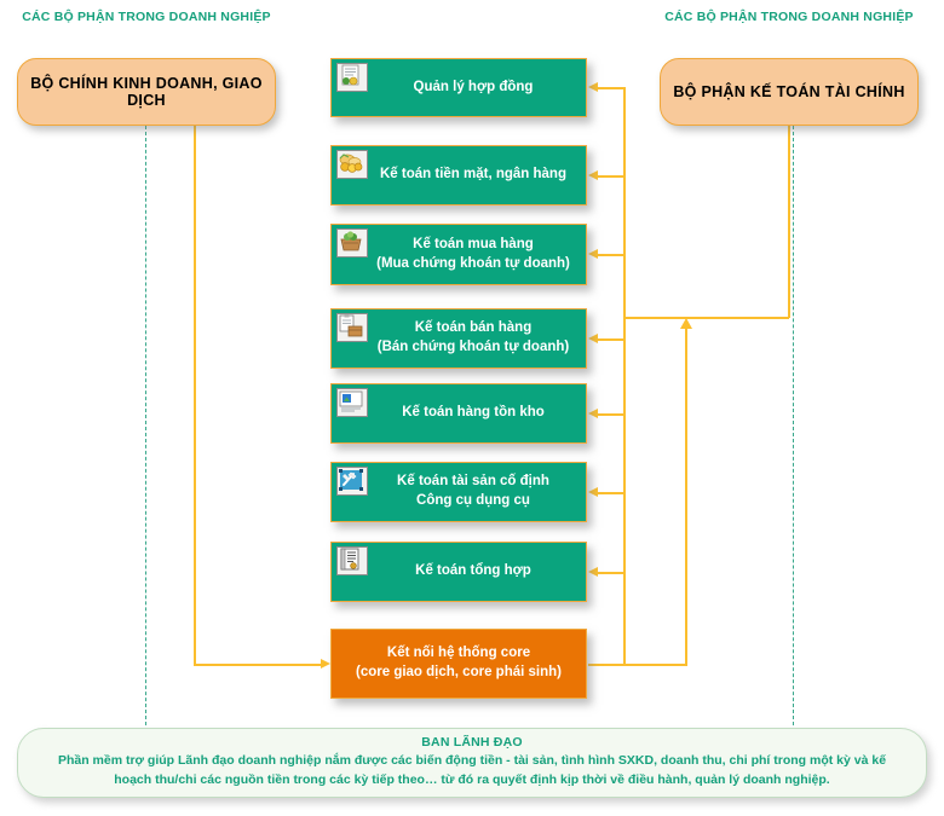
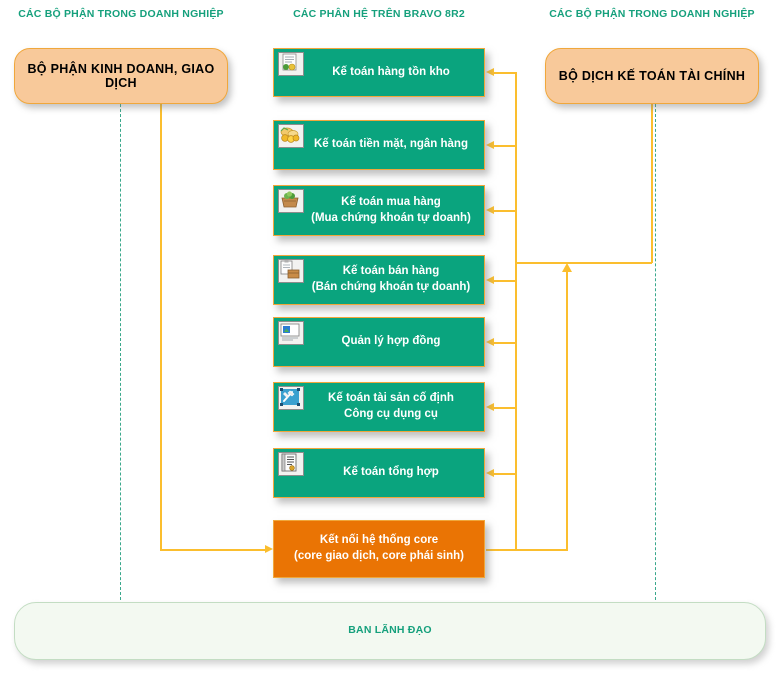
  CÁC BỘ PHẬN TRONG DOANH NGHIỆP
+ CÁC PHÂN HỆ TRÊN BRAVO 8R2
  CÁC BỘ PHẬN TRONG DOANH NGHIỆP
- BỘ CHÍNH KINH DOANH, GIAO DỊCH
+ BỘ PHẬN KINH DOANH, GIAO DỊCH
- BỘ PHẬN KẾ TOÁN TÀI CHÍNH
+ BỘ DỊCH KẾ TOÁN TÀI CHÍNH
- Quản lý hợp đồng
+ Kế toán hàng tồn kho
  Kế toán tiền mặt, ngân hàng
  Kế toán mua hàng
  (Mua chứng khoán tự doanh)
  Kế toán bán hàng
  (Bán chứng khoán tự doanh)
- Kế toán hàng tồn kho
+ Quản lý hợp đồng
  Kế toán tài sản cố định
  Công cụ dụng cụ
  Kế toán tổng hợp
  Kết nối hệ thống core
  (core giao dịch, core phái sinh)
  BAN LÃNH ĐẠO
- Phần mềm trợ giúp Lãnh đạo doanh nghiệp nắm được các biến động tiền - tài sản, tình hình SXKD, doanh thu, chi phí trong một kỳ và kế hoạch thu/chi các nguồn tiền trong các kỳ tiếp theo… từ đó ra quyết định kịp thời về điều hành, quản lý doanh nghiệp.
